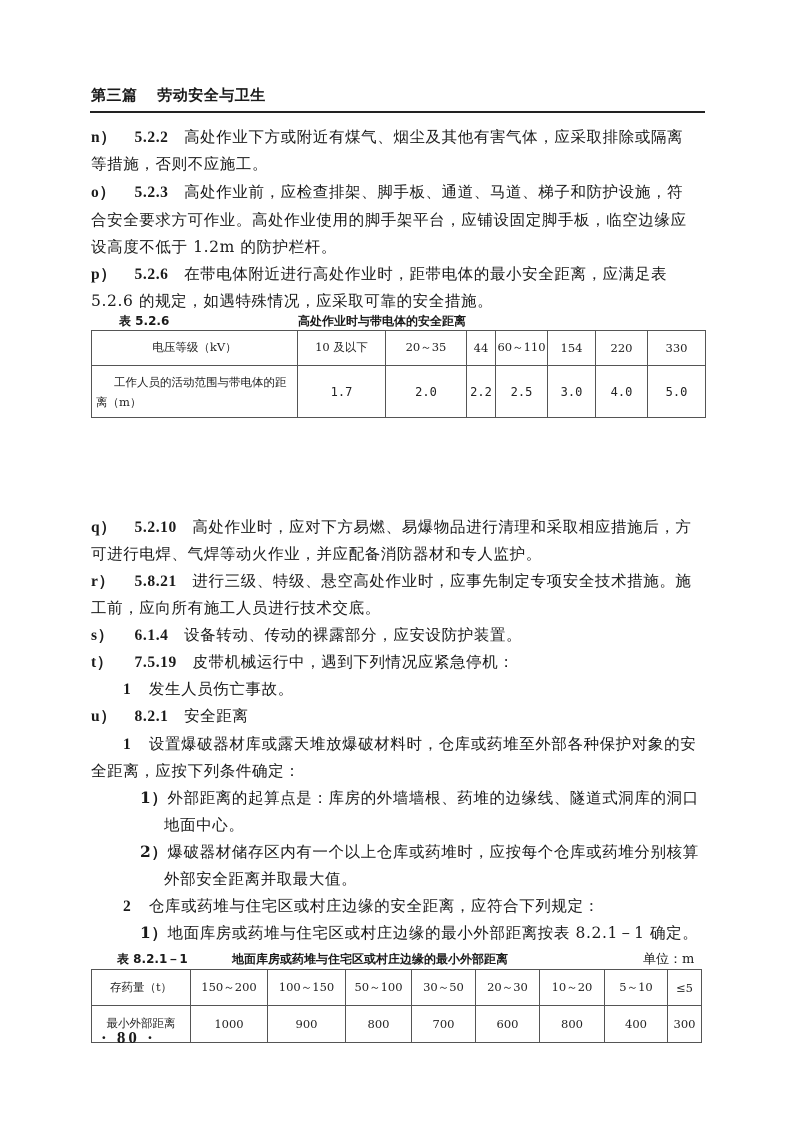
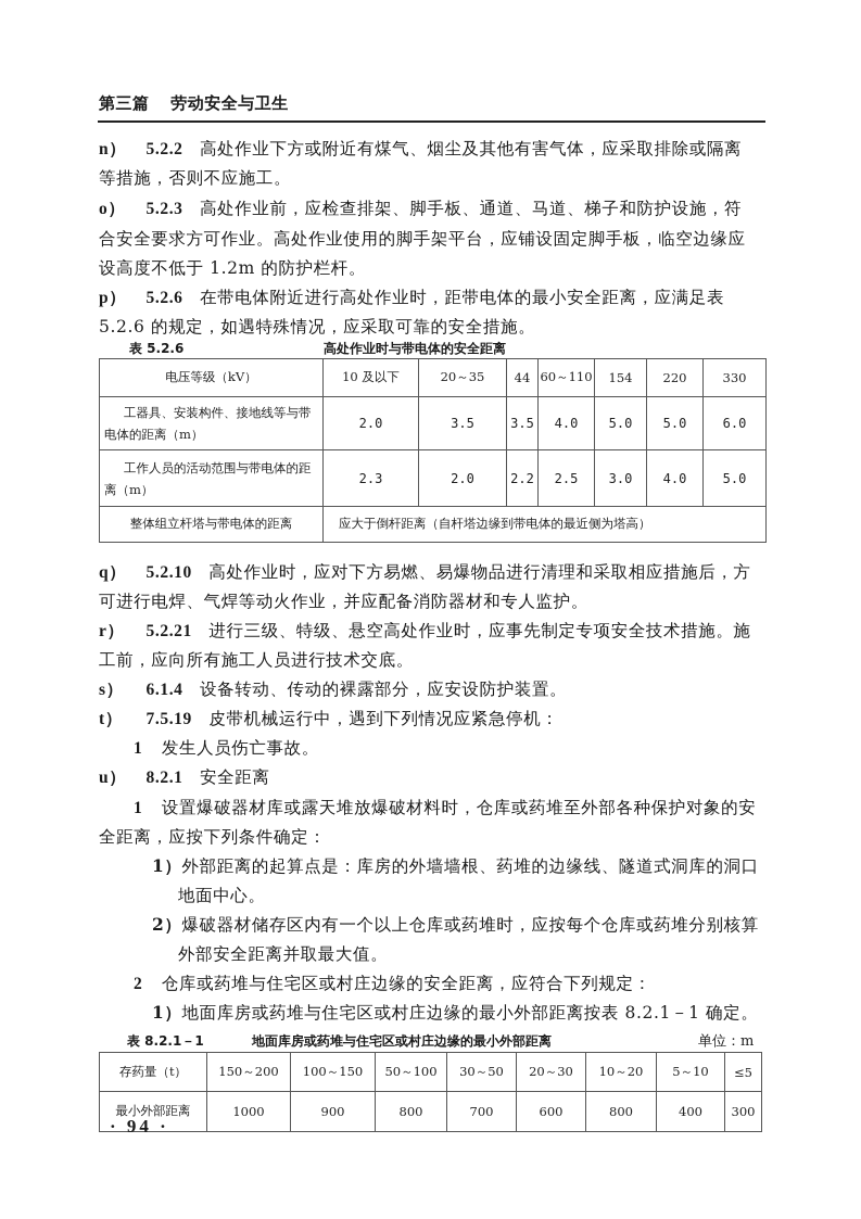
  第三篇 劳动安全与卫生
  n） 5.2.2 高处作业下方或附近有煤气、烟尘及其他有害气体，应采取排除或隔离
  等措施，否则不应施工。
  o） 5.2.3 高处作业前，应检查排架、脚手板、通道、马道、梯子和防护设施，符
  合安全要求方可作业。高处作业使用的脚手架平台，应铺设固定脚手板，临空边缘应
  设高度不低于 1.2m 的防护栏杆。
  p） 5.2.6 在带电体附近进行高处作业时，距带电体的最小安全距离，应满足表
  5.2.6 的规定，如遇特殊情况，应采取可靠的安全措施。
  表 5.2.6
  高处作业时与带电体的安全距离
  电压等级（kV）	10 及以下	20～35	44	60～110	154	220	330
+ 工器具、安装构件、接地线等与带 电体的距离（m）	2.0	3.5	3.5	4.0	5.0	5.0	6.0
- 工作人员的活动范围与带电体的距 离（m）	1.7	2.0	2.2	2.5	3.0	4.0	5.0
+ 工作人员的活动范围与带电体的距 离（m）	2.3	2.0	2.2	2.5	3.0	4.0	5.0
+ 整体组立杆塔与带电体的距离	应大于倒杆距离（自杆塔边缘到带电体的最近侧为塔高）
  q） 5.2.10 高处作业时，应对下方易燃、易爆物品进行清理和采取相应措施后，方
  可进行电焊、气焊等动火作业，并应配备消防器材和专人监护。
- r） 5.8.21 进行三级、特级、悬空高处作业时，应事先制定专项安全技术措施。施
+ r） 5.2.21 进行三级、特级、悬空高处作业时，应事先制定专项安全技术措施。施
  工前，应向所有施工人员进行技术交底。
  s） 6.1.4 设备转动、传动的裸露部分，应安设防护装置。
  t） 7.5.19 皮带机械运行中，遇到下列情况应紧急停机：
  1 发生人员伤亡事故。
  u） 8.2.1 安全距离
  1 设置爆破器材库或露天堆放爆破材料时，仓库或药堆至外部各种保护对象的安
  全距离，应按下列条件确定：
  1）外部距离的起算点是：库房的外墙墙根、药堆的边缘线、隧道式洞库的洞口
  地面中心。
  2）爆破器材储存区内有一个以上仓库或药堆时，应按每个仓库或药堆分别核算
  外部安全距离并取最大值。
  2 仓库或药堆与住宅区或村庄边缘的安全距离，应符合下列规定：
  1）地面库房或药堆与住宅区或村庄边缘的最小外部距离按表 8.2.1－1 确定。
  表 8.2.1－1
  地面库房或药堆与住宅区或村庄边缘的最小外部距离
  单位：m
  存药量（t）	150～200	100～150	50～100	30～50	20～30	10～20	5～10	≤5
  最小外部距离	1000	900	800	700	600	800	400	300
- · 80 ·
+ · 94 ·
